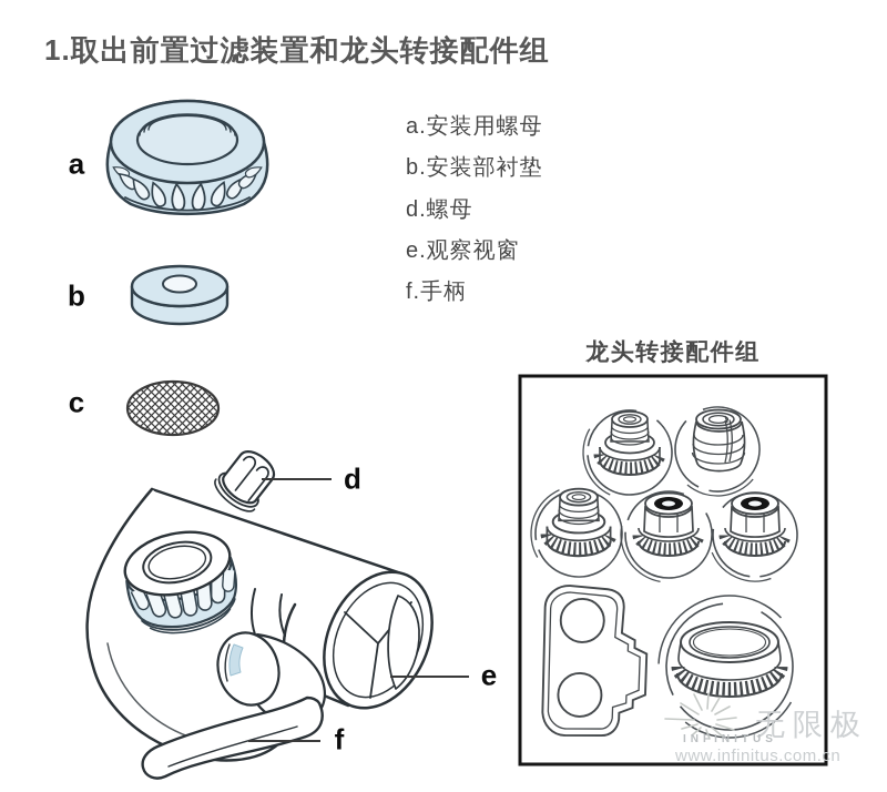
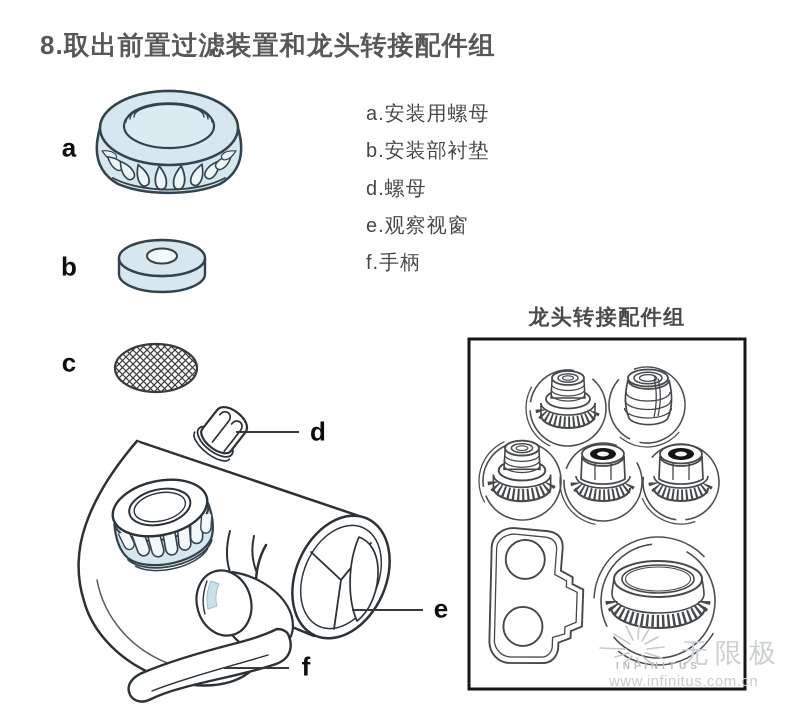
- 1.取出前置过滤装置和龙头转接配件组
+ 8.取出前置过滤装置和龙头转接配件组
  a
  b
  c
  d
  e
  f
  a.安装用螺母
  b.安装部衬垫
  d.螺母
  e.观察视窗
  f.手柄
  龙头转接配件组
  无限极
  INFINITUS
  www.infinitus.com.cn
